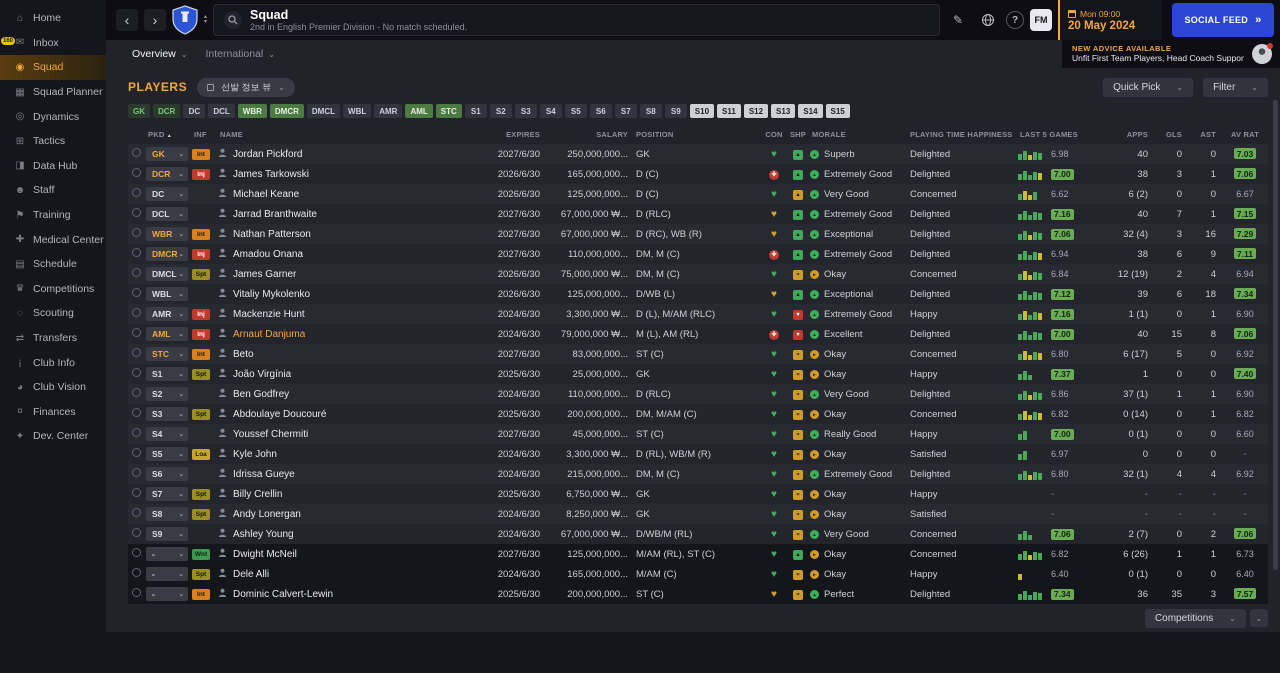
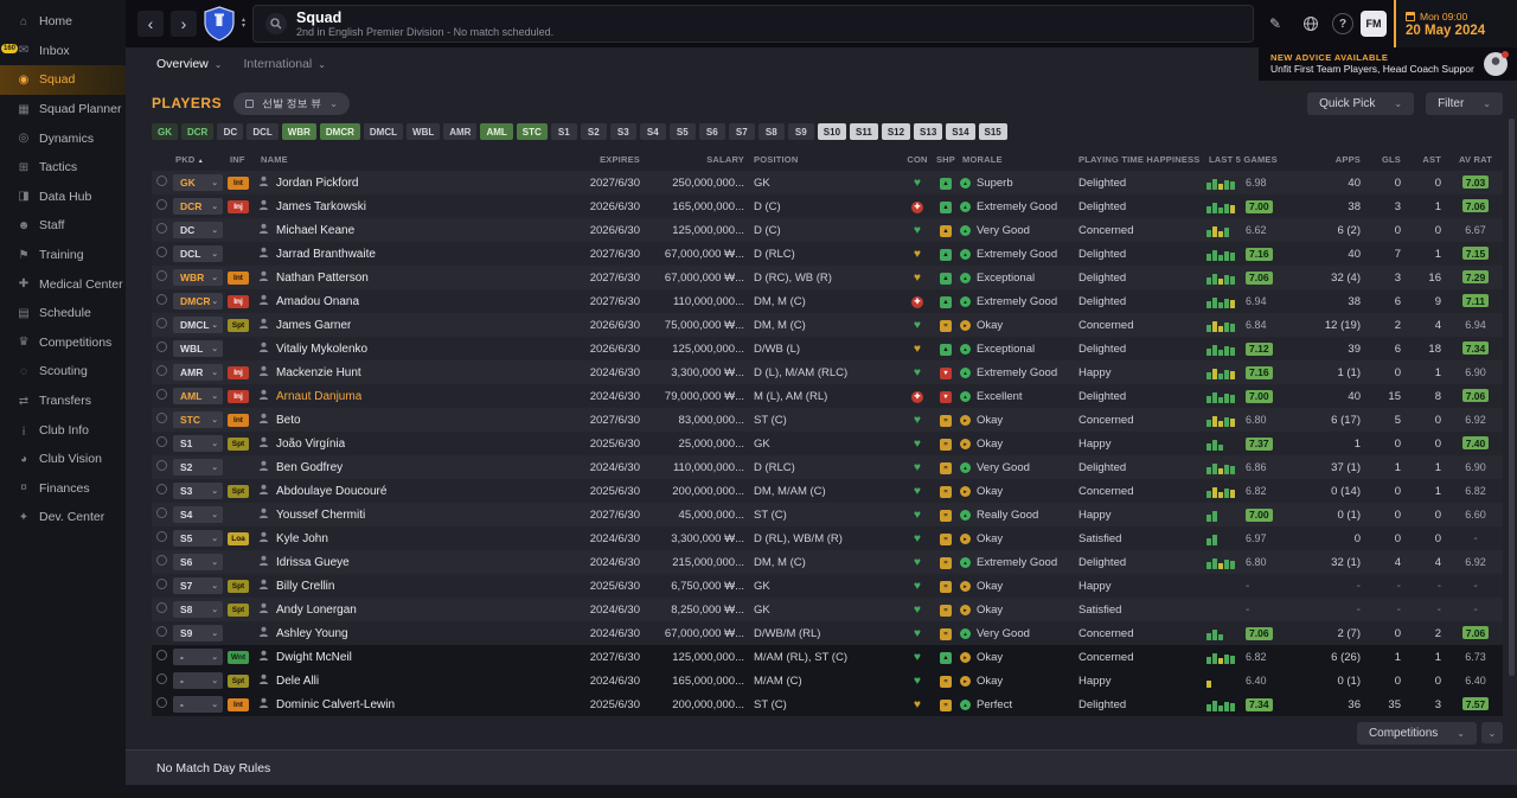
  ⌂
  Home
  ✉
  Inbox
  ◉
  Squad
  ▦
  Squad Planner
  ◎
  Dynamics
  ⊞
  Tactics
  ◨
  Data Hub
  ☻
  Staff
  ⚑
  Training
  ✚
  Medical Center
  ▤
  Schedule
  ♛
  Competitions
  ◌
  Scouting
  ⇄
  Transfers
  ℹ
  Club Info
  ◕
  Club Vision
  ¤
  Finances
  ✦
  Dev. Center
  ‹
  ›
  Squad
  2nd in English Premier Division - No match scheduled.
  ✎
  ?
  FM
  Mon 09:00
  20 May 2024
- SOCIAL FEED
- »
  Overview
  ⌄
  International
  ⌄
  NEW ADVICE AVAILABLE
  Unfit First Team Players, Head Coach Suppor
  PLAYERS
  선발 정보 뷰
  ⌄
  Quick Pick
  ⌄
  Filter
  ⌄
  GK
  DCR
  DC
  DCL
  WBR
  DMCR
  DMCL
  WBL
  AMR
  AML
  STC
  S1
  S2
  S3
  S4
  S5
  S6
  S7
  S8
  S9
  S10
  S11
  S12
  S13
  S14
  S15
  PKD
  INF
  NAME
  EXPIRES
  SALARY
  POSITION
  CON
  SHP
  MORALE
  PLAYING TIME HAPPINESS
  LAST 5 GAMES
  APPS
  GLS
  AST
  AV RAT
  GK
  Jordan Pickford
  2027/6/30
  250,000,000...
  GK
  ♥
  Superb
  Delighted
  6.98
  40
  0
  0
  7.03
  DCR
  James Tarkowski
  2026/6/30
  165,000,000...
  D (C)
  Extremely Good
  Delighted
  7.00
  38
  3
  1
  7.06
  DC
  Michael Keane
  2026/6/30
  125,000,000...
  D (C)
  ♥
  Very Good
  Concerned
  6.62
  6 (2)
  0
  0
  6.67
  DCL
  Jarrad Branthwaite
  2027/6/30
  67,000,000 ₩...
  D (RLC)
  ♥
  Extremely Good
  Delighted
  7.16
  40
  7
  1
  7.15
  WBR
  Nathan Patterson
  2027/6/30
  67,000,000 ₩...
  D (RC), WB (R)
  ♥
  Exceptional
  Delighted
  7.06
  32 (4)
  3
  16
  7.29
  DMCR
  Amadou Onana
  2027/6/30
  110,000,000...
  DM, M (C)
  Extremely Good
  Delighted
  6.94
  38
  6
  9
  7.11
  DMCL
  James Garner
  2026/6/30
  75,000,000 ₩...
  DM, M (C)
  ♥
  Okay
  Concerned
  6.84
  12 (19)
  2
  4
  6.94
  WBL
  Vitaliy Mykolenko
  2026/6/30
  125,000,000...
  D/WB (L)
  ♥
  Exceptional
  Delighted
  7.12
  39
  6
  18
  7.34
  AMR
  Mackenzie Hunt
  2024/6/30
  3,300,000 ₩...
  D (L), M/AM (RLC)
  ♥
  Extremely Good
  Happy
  7.16
  1 (1)
  0
  1
  6.90
  AML
  Arnaut Danjuma
  2024/6/30
  79,000,000 ₩...
  M (L), AM (RL)
  Excellent
  Delighted
  7.00
  40
  15
  8
  7.06
  STC
  Beto
  2027/6/30
  83,000,000...
  ST (C)
  ♥
  Okay
  Concerned
  6.80
  6 (17)
  5
  0
  6.92
  S1
  João Virgínia
  2025/6/30
  25,000,000...
  GK
  ♥
  Okay
  Happy
  7.37
  1
  0
  0
  7.40
  S2
  Ben Godfrey
  2024/6/30
  110,000,000...
  D (RLC)
  ♥
  Very Good
  Delighted
  6.86
  37 (1)
  1
  1
  6.90
  S3
  Abdoulaye Doucouré
  2025/6/30
  200,000,000...
  DM, M/AM (C)
  ♥
  Okay
  Concerned
  6.82
  0 (14)
  0
  1
  6.82
  S4
  Youssef Chermiti
  2027/6/30
  45,000,000...
  ST (C)
  ♥
  Really Good
  Happy
  7.00
  0 (1)
  0
  0
  6.60
  S5
  Kyle John
  2024/6/30
  3,300,000 ₩...
  D (RL), WB/M (R)
  ♥
  Okay
  Satisfied
  6.97
  0
  0
  0
  -
  S6
  Idrissa Gueye
  2024/6/30
  215,000,000...
  DM, M (C)
  ♥
  Extremely Good
  Delighted
  6.80
  32 (1)
  4
  4
  6.92
  S7
  Billy Crellin
  2025/6/30
  6,750,000 ₩...
  GK
  ♥
  Okay
  Happy
  -
  -
  -
  -
  -
  S8
  Andy Lonergan
  2024/6/30
  8,250,000 ₩...
  GK
  ♥
  Okay
  Satisfied
  -
  -
  -
  -
  -
  S9
  Ashley Young
  2024/6/30
  67,000,000 ₩...
  D/WB/M (RL)
  ♥
  Very Good
  Concerned
  7.06
  2 (7)
  0
  2
  7.06
  -
  Dwight McNeil
  2027/6/30
  125,000,000...
  M/AM (RL), ST (C)
  ♥
  Okay
  Concerned
  6.82
  6 (26)
  1
  1
  6.73
  -
  Dele Alli
  2024/6/30
  165,000,000...
  M/AM (C)
  ♥
  Okay
  Happy
  6.40
  0 (1)
  0
  0
  6.40
  -
  Dominic Calvert-Lewin
  2025/6/30
  200,000,000...
  ST (C)
  ♥
  Perfect
  Delighted
  7.34
  36
  35
  3
  7.57
  Competitions
  ⌄
  ⌄
+ No Match Day Rules
